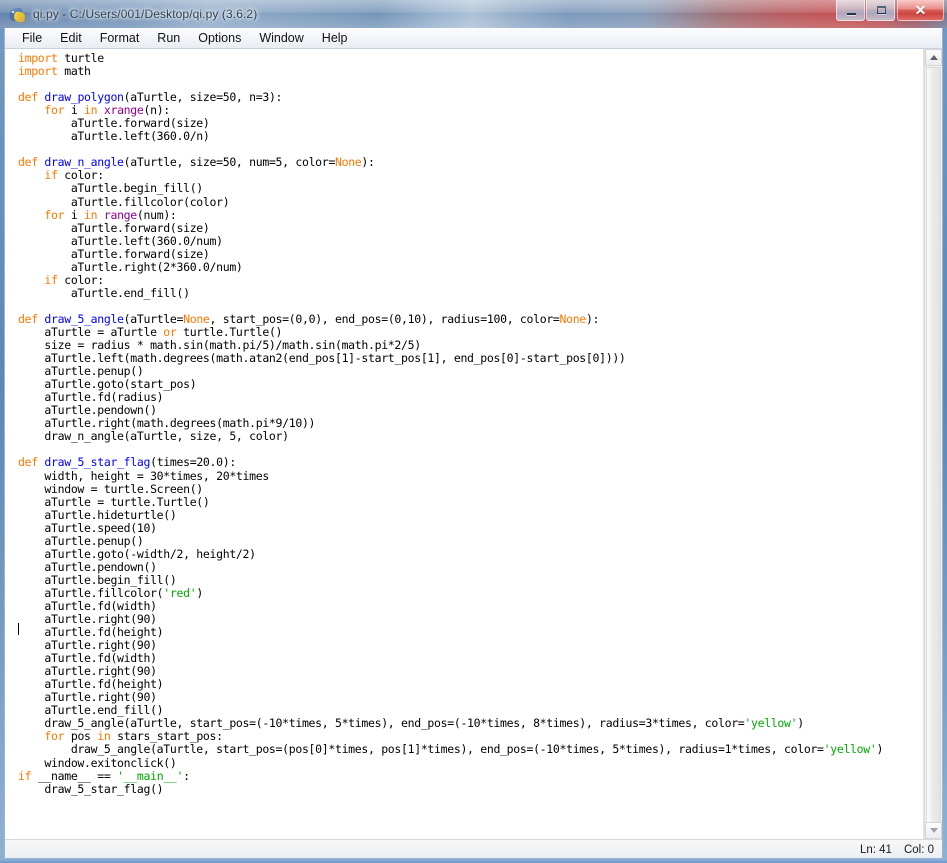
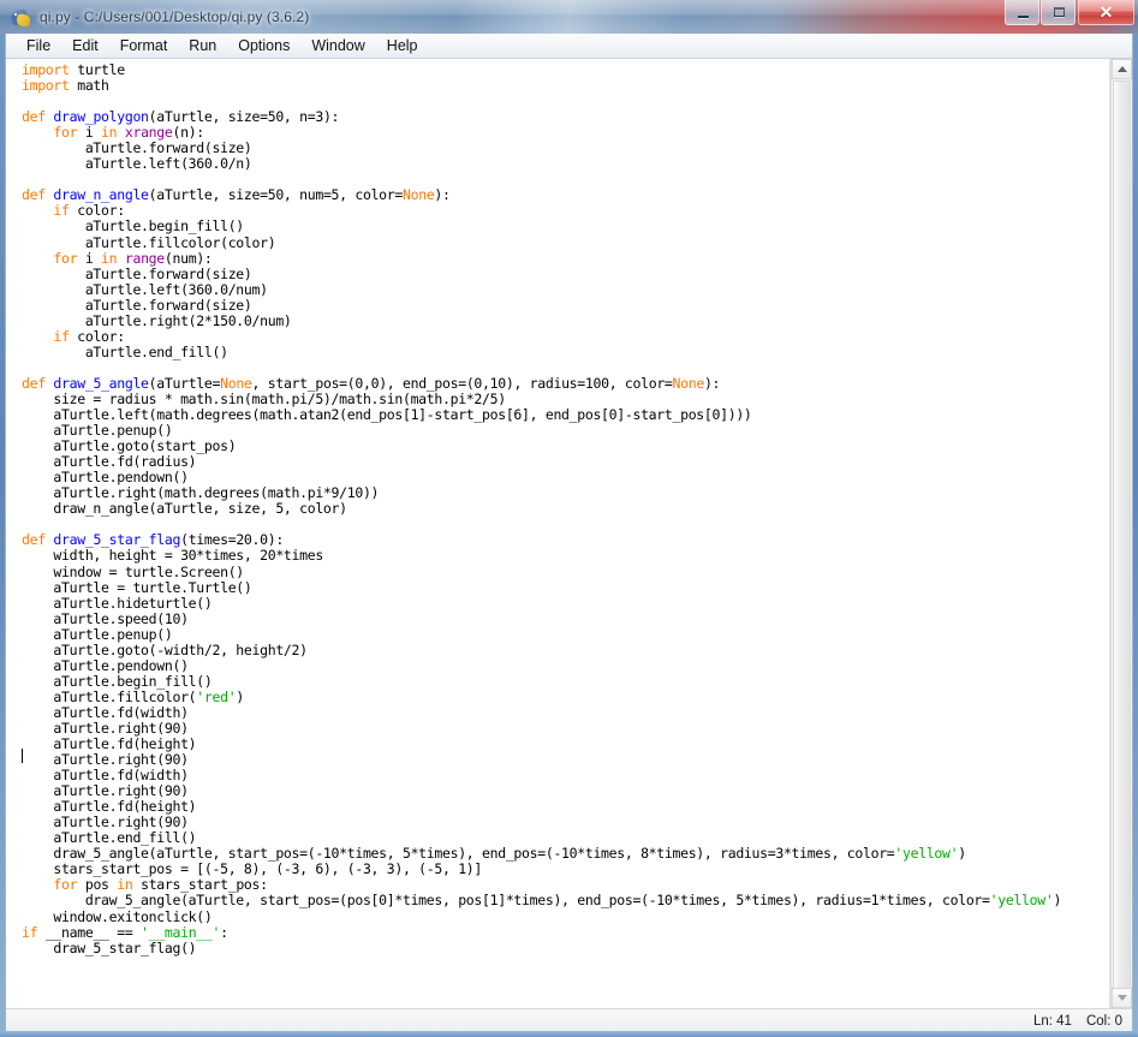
  File
  Edit
  Format
  Run
  Options
  Window
  Help
  import turtle
  import math
  def draw_polygon(aTurtle, size=50, n=3):
  for i in xrange(n):
  aTurtle.forward(size)
  aTurtle.left(360.0/n)
  def draw_n_angle(aTurtle, size=50, num=5, color=None):
  if color:
  aTurtle.begin_fill()
  aTurtle.fillcolor(color)
  for i in range(num):
  aTurtle.forward(size)
  aTurtle.left(360.0/num)
  aTurtle.forward(size)
- aTurtle.right(2*360.0/num)
+ aTurtle.right(2*150.0/num)
  if color:
  aTurtle.end_fill()
  def draw_5_angle(aTurtle=None, start_pos=(0,0), end_pos=(0,10), radius=100, color=None):
- aTurtle = aTurtle or turtle.Turtle()
  size = radius * math.sin(math.pi/5)/math.sin(math.pi*2/5)
- aTurtle.left(math.degrees(math.atan2(end_pos[1]-start_pos[1], end_pos[0]-start_pos[0])))
+ aTurtle.left(math.degrees(math.atan2(end_pos[1]-start_pos[6], end_pos[0]-start_pos[0])))
  aTurtle.penup()
  aTurtle.goto(start_pos)
  aTurtle.fd(radius)
  aTurtle.pendown()
  aTurtle.right(math.degrees(math.pi*9/10))
  draw_n_angle(aTurtle, size, 5, color)
  def draw_5_star_flag(times=20.0):
  width, height = 30*times, 20*times
  window = turtle.Screen()
  aTurtle = turtle.Turtle()
  aTurtle.hideturtle()
  aTurtle.speed(10)
  aTurtle.penup()
  aTurtle.goto(-width/2, height/2)
  aTurtle.pendown()
  aTurtle.begin_fill()
  aTurtle.fillcolor('red')
  aTurtle.fd(width)
  aTurtle.right(90)
  aTurtle.fd(height)
  aTurtle.right(90)
  aTurtle.fd(width)
  aTurtle.right(90)
  aTurtle.fd(height)
  aTurtle.right(90)
  aTurtle.end_fill()
  draw_5_angle(aTurtle, start_pos=(-10*times, 5*times), end_pos=(-10*times, 8*times), radius=3*times, color='yellow')
+ stars_start_pos = [(-5, 8), (-3, 6), (-3, 3), (-5, 1)]
  for pos in stars_start_pos:
  draw_5_angle(aTurtle, start_pos=(pos[0]*times, pos[1]*times), end_pos=(-10*times, 5*times), radius=1*times, color='yellow')
  window.exitonclick()
  if __name__ == '__main__':
  draw_5_star_flag()
  Ln: 41
  Col: 0
